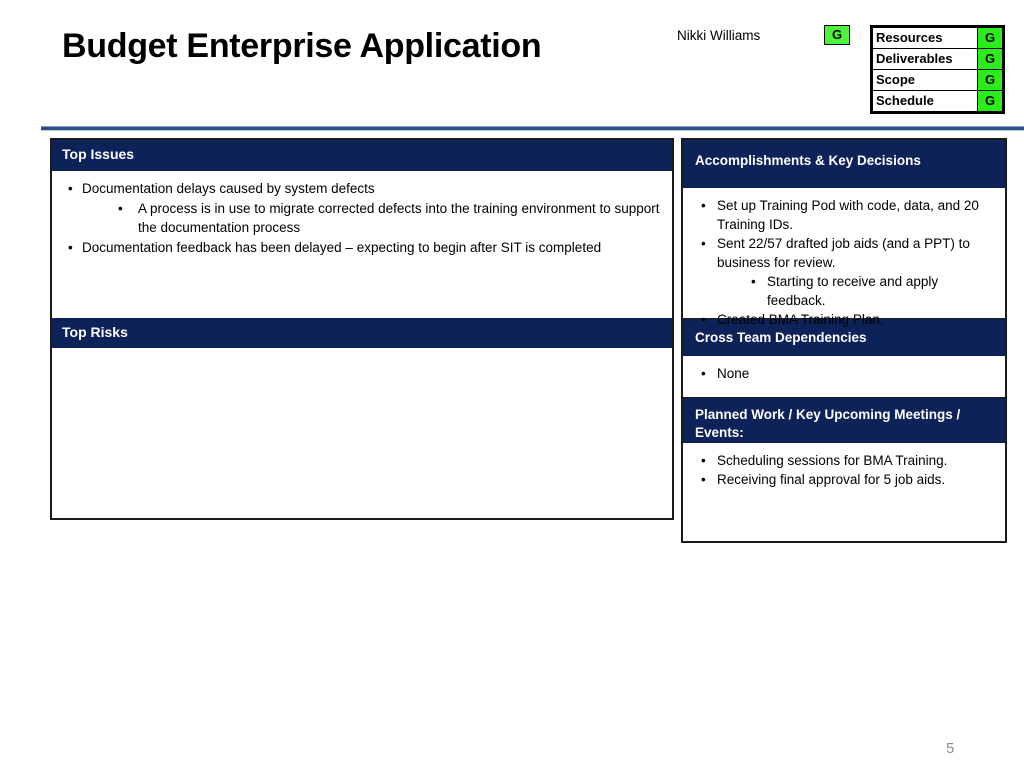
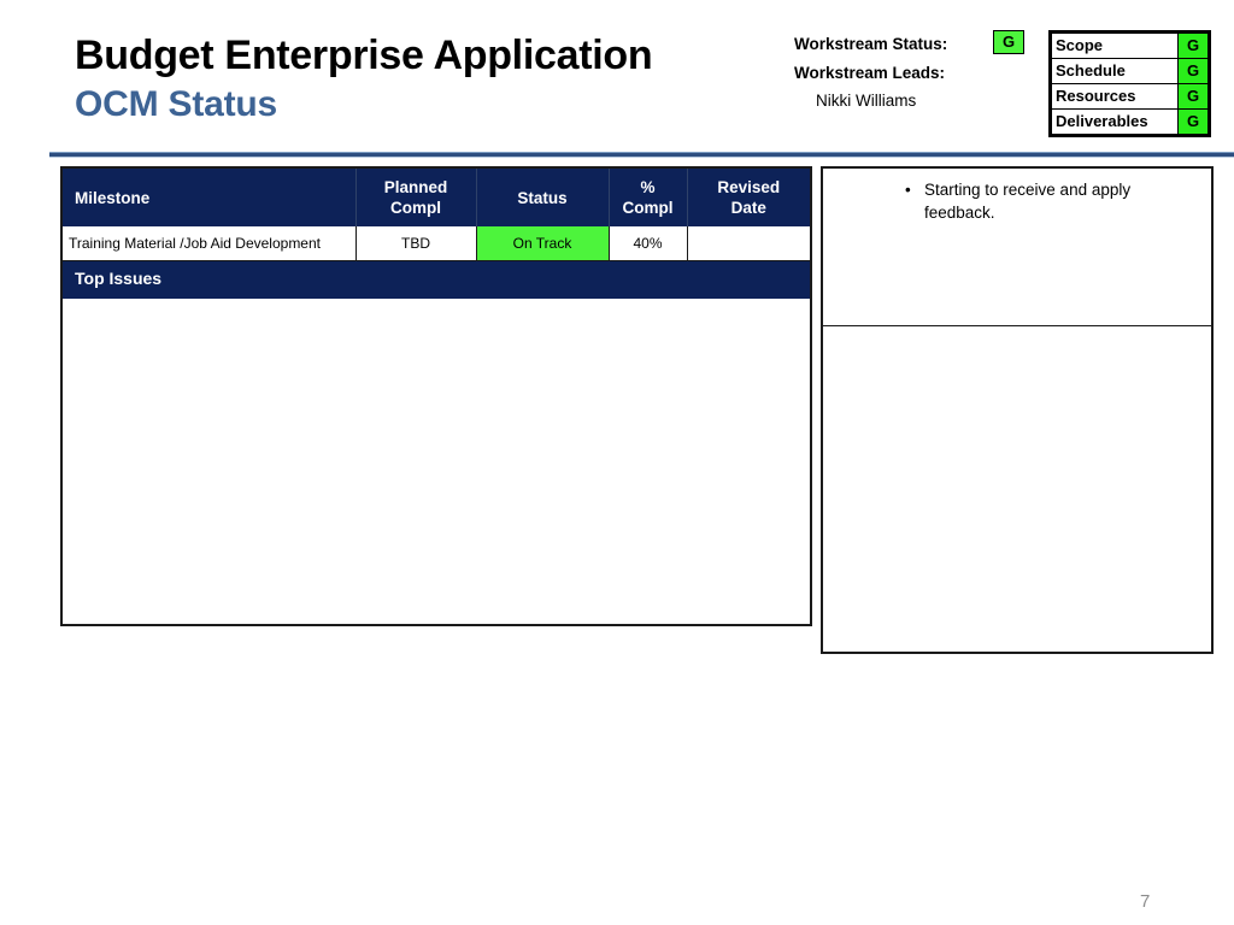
  Budget Enterprise Application
+ OCM Status
+ Workstream Status:
+ Workstream Leads:
  Nikki Williams
  G
- Resources	G
+ Scope	G
- Deliverables	G
+ Schedule	G
- Scope	G
+ Resources	G
- Schedule	G
+ Deliverables	G
+ Milestone	Planned Compl	Status	% Compl	Revised Date
+ Training Material /Job Aid Development	TBD	On Track	40%
  Top Issues
- Documentation delays caused by system defects
- A process is in use to migrate corrected defects into the training environment to support the documentation process
- Documentation feedback has been delayed – expecting to begin after SIT is completed
- Top Risks
- Accomplishments & Key Decisions
- Set up Training Pod with code, data, and 20 Training IDs.
- Sent 22/57 drafted job aids (and a PPT) to business for review.
  Starting to receive and apply feedback.
- Created BMA Training Plan.
- Cross Team Dependencies
- None
- Planned Work / Key Upcoming Meetings / Events:
- Scheduling sessions for BMA Training.
- Receiving final approval for 5 job aids.
- 5
+ 7
